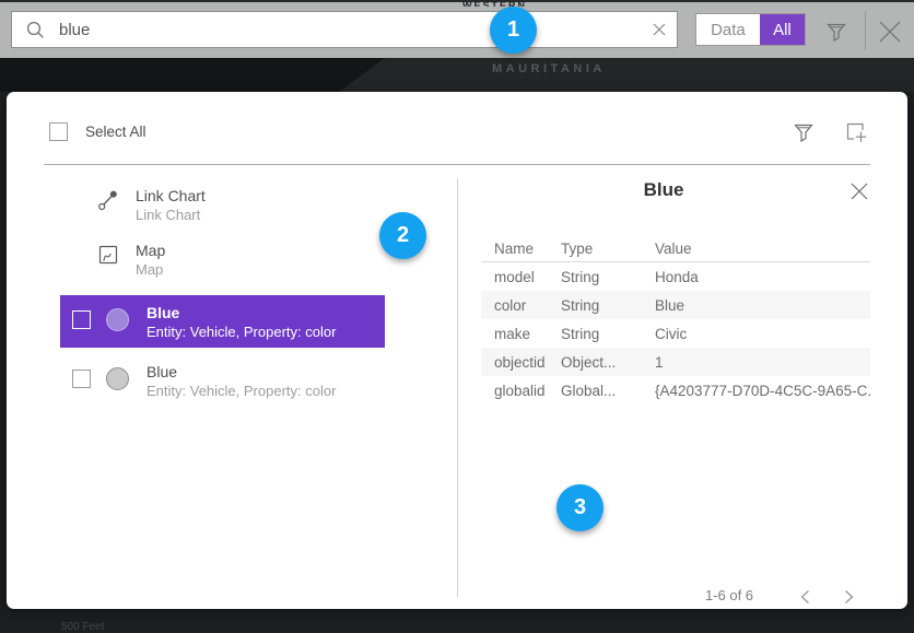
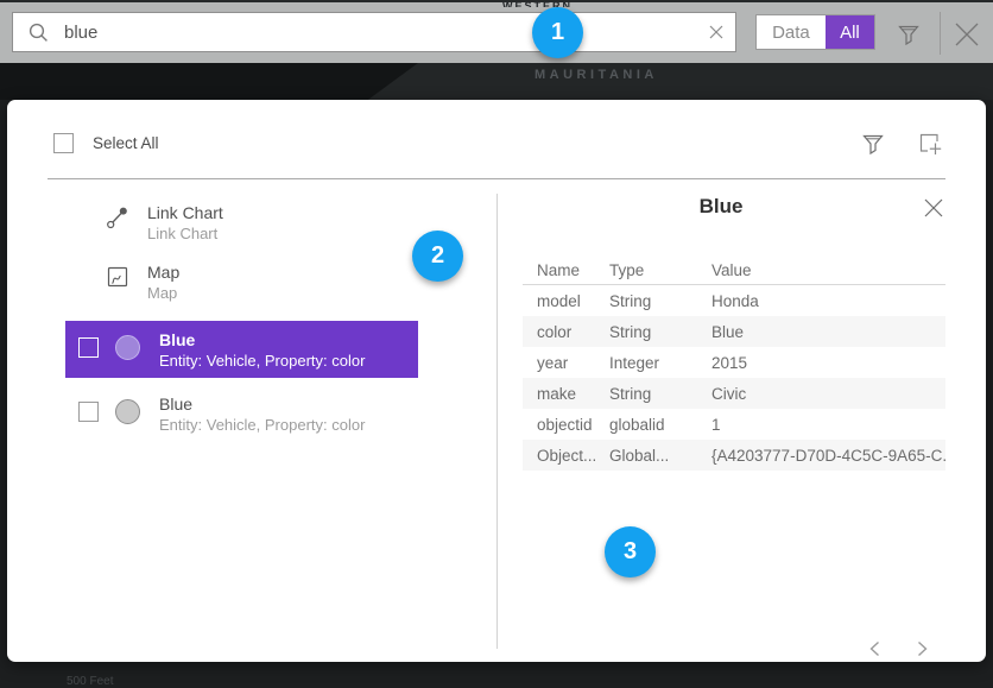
  WESTERN
  MAURITANIA
  500 Feet
  blue
  Data
  All
  Select All
  Link Chart
  Link Chart
  Map
  Map
  Blue
  Entity: Vehicle, Property: color
  Blue
  Entity: Vehicle, Property: color
  Blue
  Name
  Type
  Value
  model
  String
  Honda
  color
  String
  Blue
+ year
+ Integer
+ 2015
  make
  String
  Civic
  objectid
- Object...
+ globalid
  1
- globalid
+ Object...
  Global...
  {A4203777-D70D-4C5C-9A65-C.
- 1-6 of 6
  1
  2
  3
